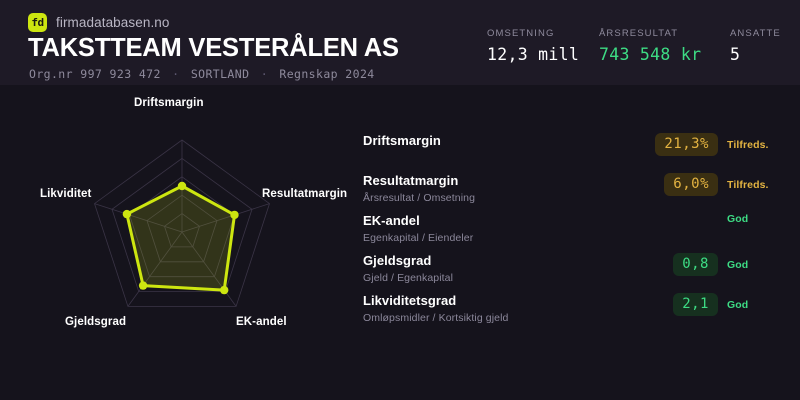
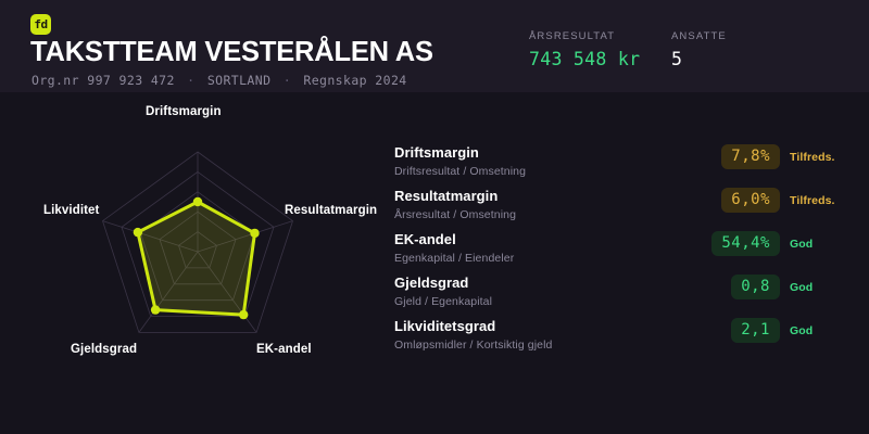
  fd
- firmadatabasen.no
  TAKSTTEAM VESTERÅLEN AS
  Org.nr 997 923 472 · SORTLAND · Regnskap 2024
- OMSETNING
- 12,3 mill
  ÅRSRESULTAT
  743 548 kr
  ANSATTE
  5
  Driftsmargin
  Resultatmargin
  EK-andel
  Gjeldsgrad
  Likviditet
  Driftsmargin
+ Driftsresultat / Omsetning
- 21,3%
+ 7,8%
  Tilfreds.
  Resultatmargin
  Årsresultat / Omsetning
  6,0%
  Tilfreds.
  EK-andel
  Egenkapital / Eiendeler
+ 54,4%
  God
  Gjeldsgrad
  Gjeld / Egenkapital
  0,8
  God
  Likviditetsgrad
  Omløpsmidler / Kortsiktig gjeld
  2,1
  God
